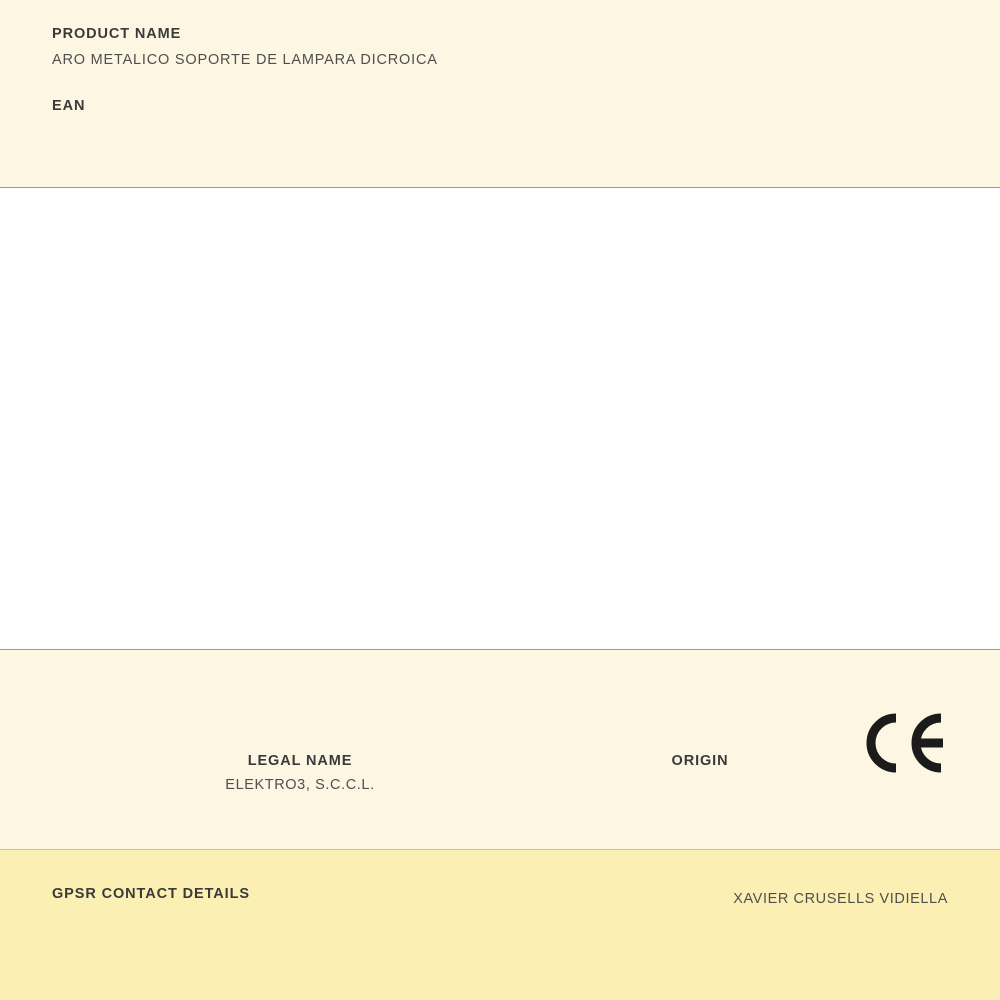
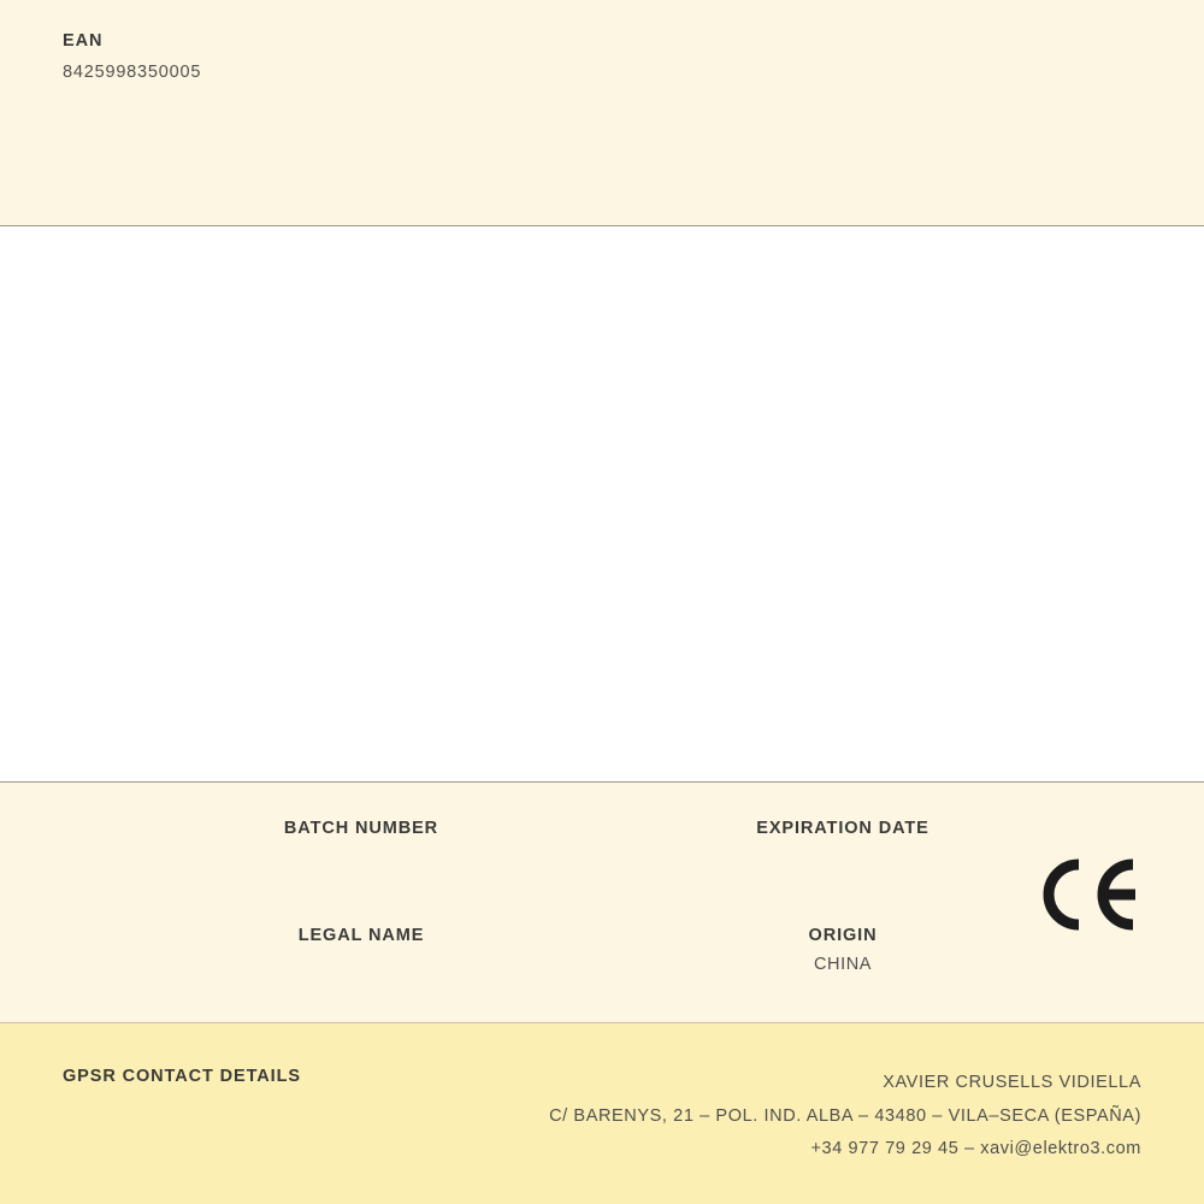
- PRODUCT NAME
- ARO METALICO SOPORTE DE LAMPARA DICROICA
  EAN
+ 8425998350005
+ BATCH NUMBER
+ EXPIRATION DATE
  LEGAL NAME
- ELEKTRO3, S.C.C.L.
  ORIGIN
+ CHINA
  GPSR CONTACT DETAILS
  XAVIER CRUSELLS VIDIELLA
+ C/ BARENYS, 21 – POL. IND. ALBA – 43480 – VILA–SECA (ESPAÑA)
+ +34 977 79 29 45 – xavi@elektro3.com
